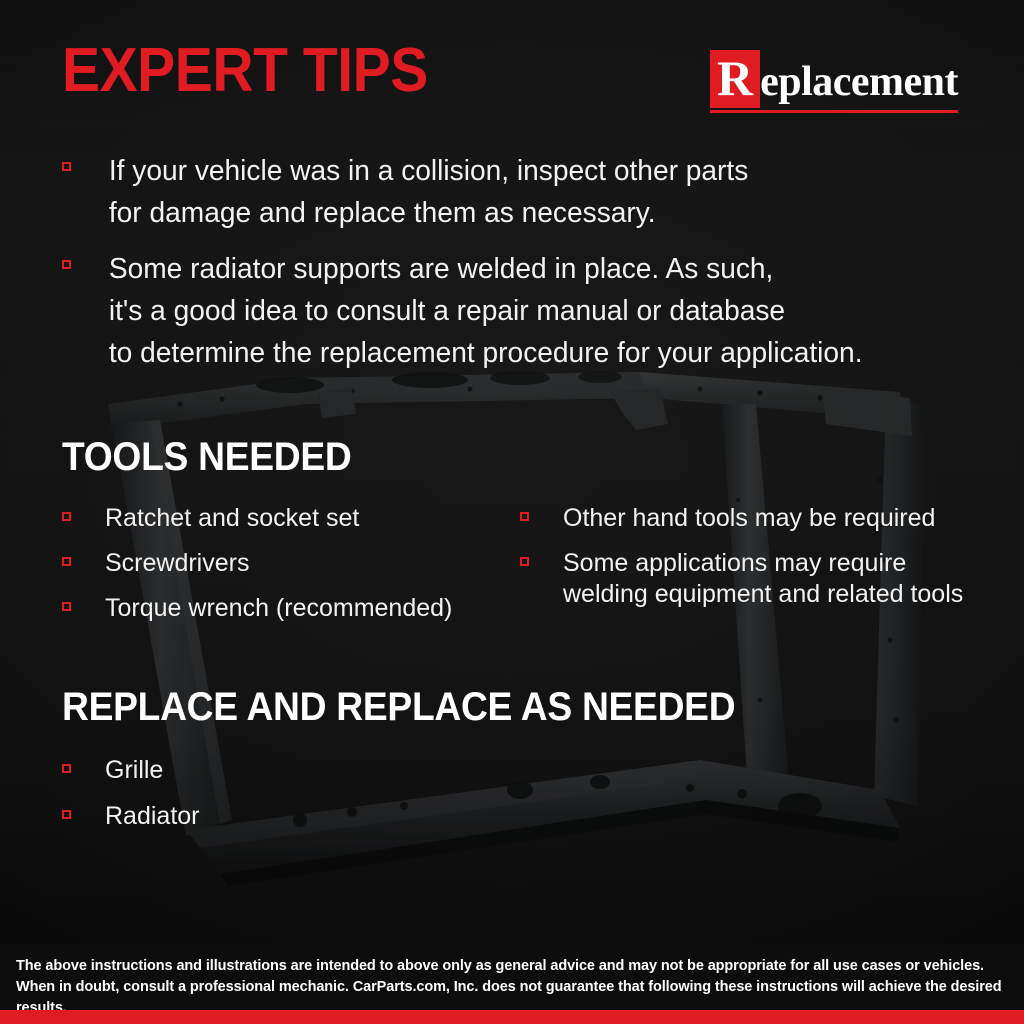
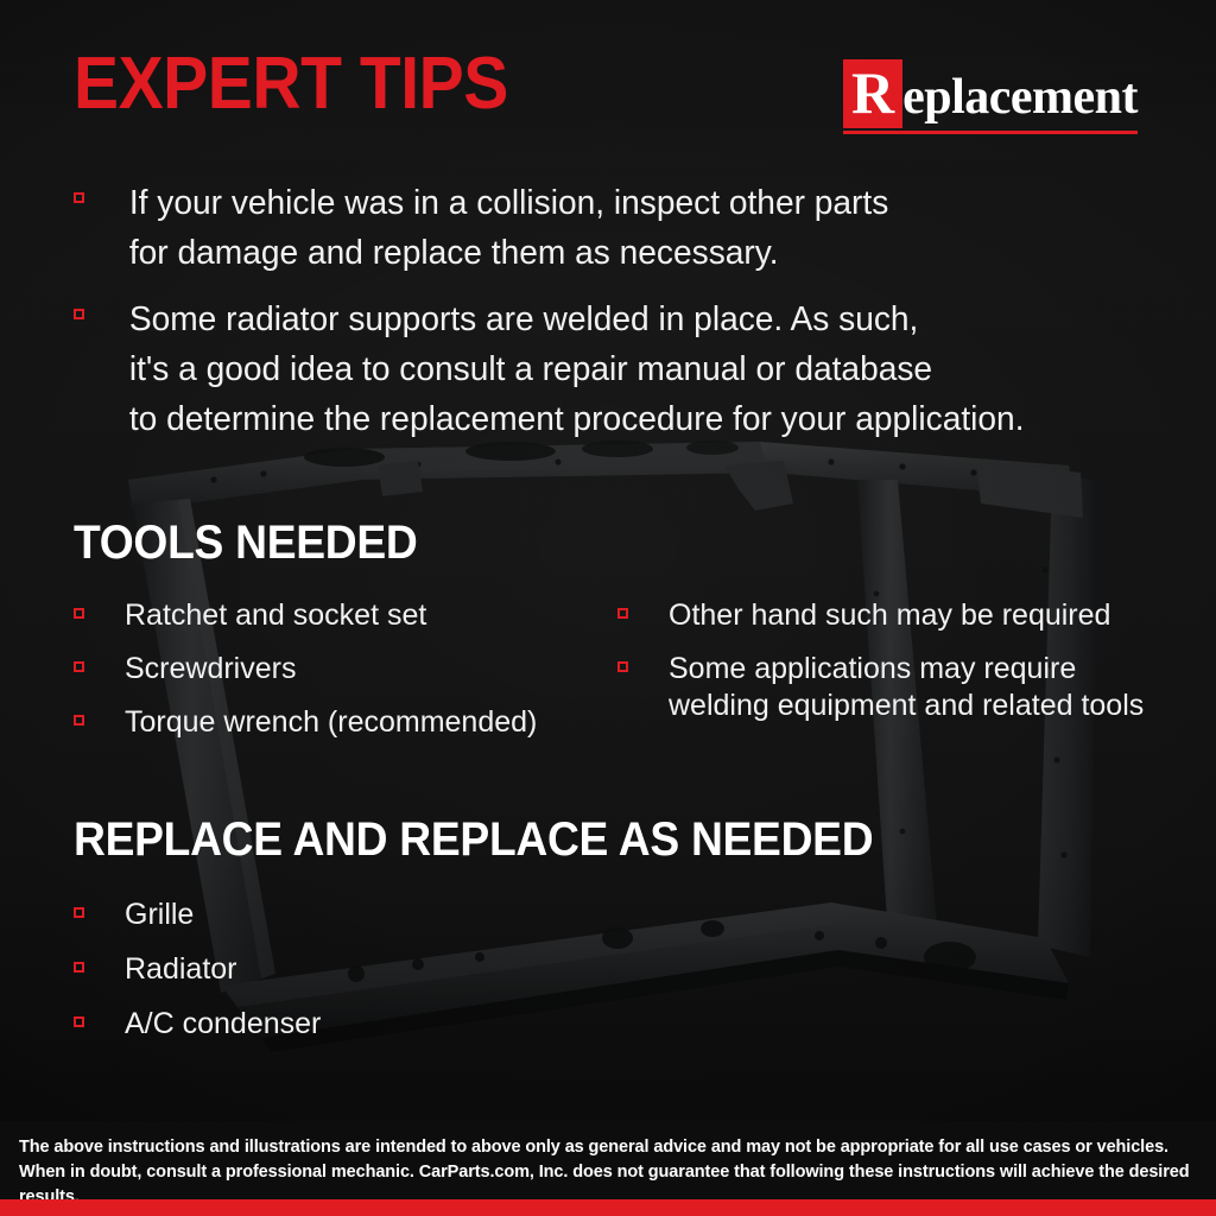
  EXPERT TIPS
  R
  eplacement
  If your vehicle was in a collision, inspect other parts
  for damage and replace them as necessary.
  Some radiator supports are welded in place. As such,
  it's a good idea to consult a repair manual or database
  to determine the replacement procedure for your application.
  TOOLS NEEDED
  Ratchet and socket set
  Screwdrivers
  Torque wrench (recommended)
- Other hand tools may be required
+ Other hand such may be required
  Some applications may require
  welding equipment and related tools
  REPLACE AND REPLACE AS NEEDED
  Grille
  Radiator
+ A/C condenser
  The above instructions and illustrations are intended to above only as general advice and may not be appropriate for all use cases or vehicles. When in doubt, consult a professional mechanic. CarParts.com, Inc. does not guarantee that following these instructions will achieve the desired results.
